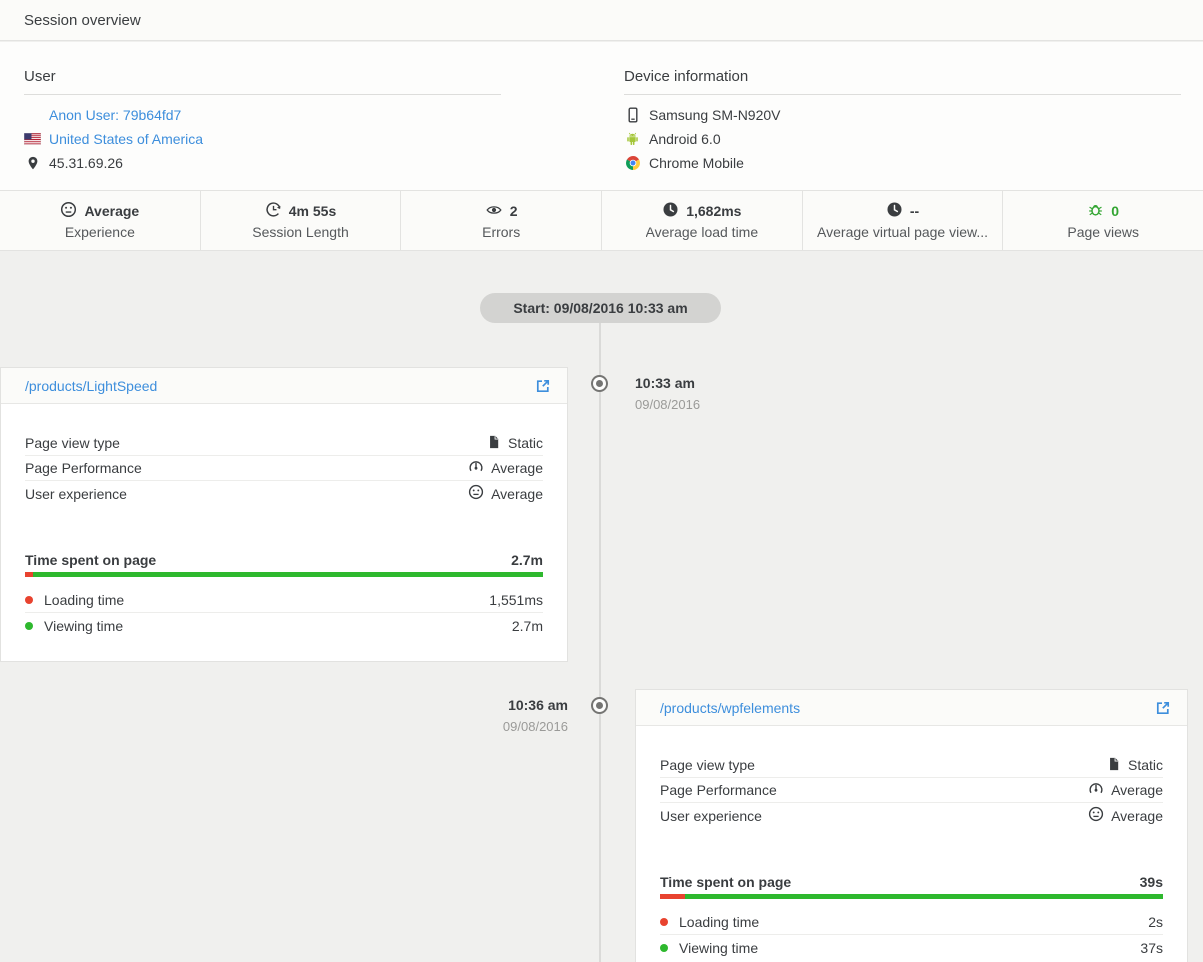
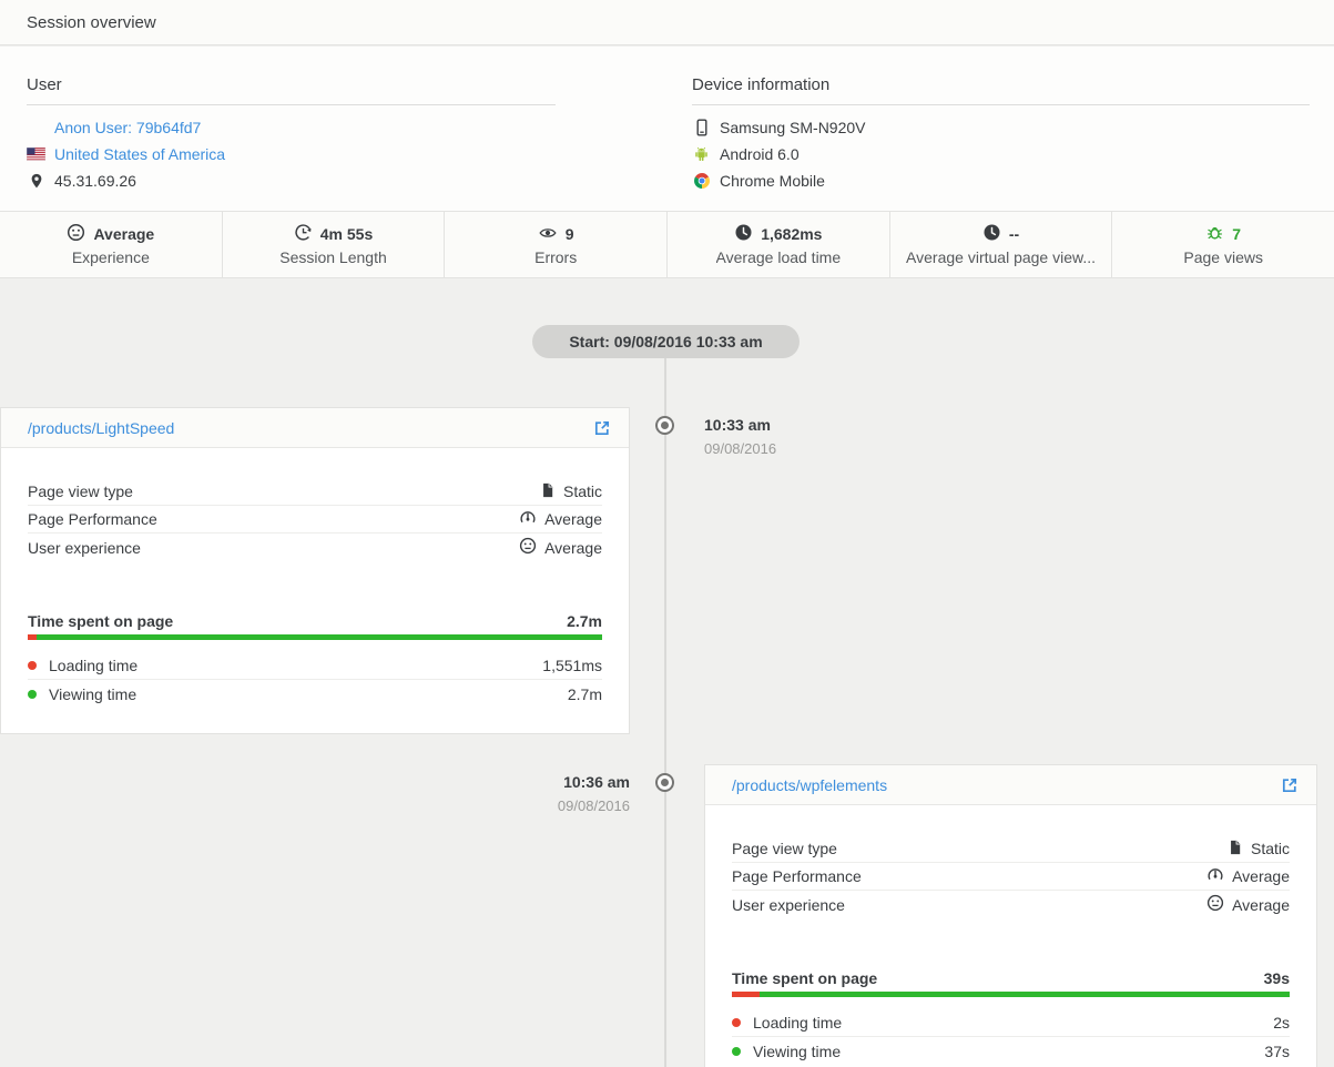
  Session overview
  User
  Anon User: 79b64fd7
  United States of America
  45.31.69.26
  Device information
  Samsung SM-N920V
  Android 6.0
  Chrome Mobile
  Average
  Experience
  4m 55s
  Session Length
- 2
+ 9
  Errors
  1,682ms
  Average load time
  --
  Average virtual page view...
- 0
+ 7
  Page views
  Start: 09/08/2016 10:33 am
  10:33 am
  09/08/2016
  10:36 am
  09/08/2016
  /products/LightSpeed
  Page view type
  Static
  Page Performance
  Average
  User experience
  Average
  Time spent on page
  2.7m
  Loading time
  1,551ms
  Viewing time
  2.7m
  /products/wpfelements
  Page view type
  Static
  Page Performance
  Average
  User experience
  Average
  Time spent on page
  39s
  Loading time
  2s
  Viewing time
  37s
